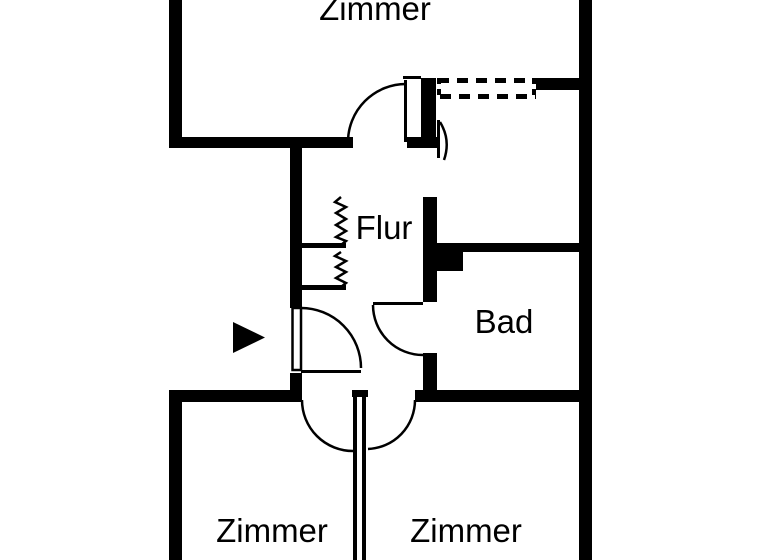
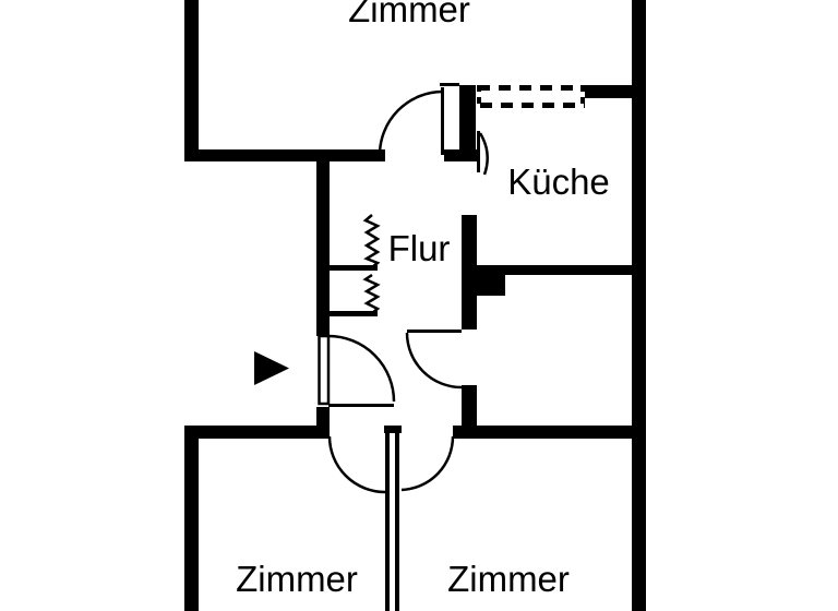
  Zimmer
+ Küche
  Flur
- Bad
  Zimmer
  Zimmer
